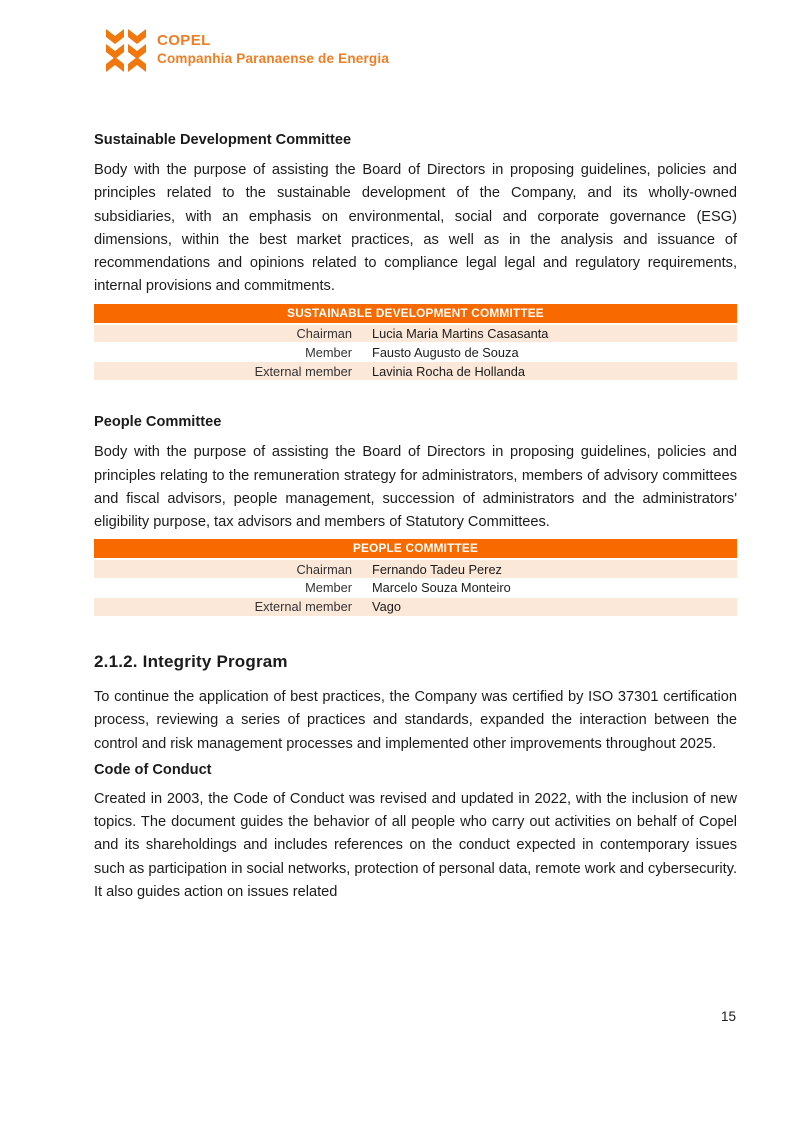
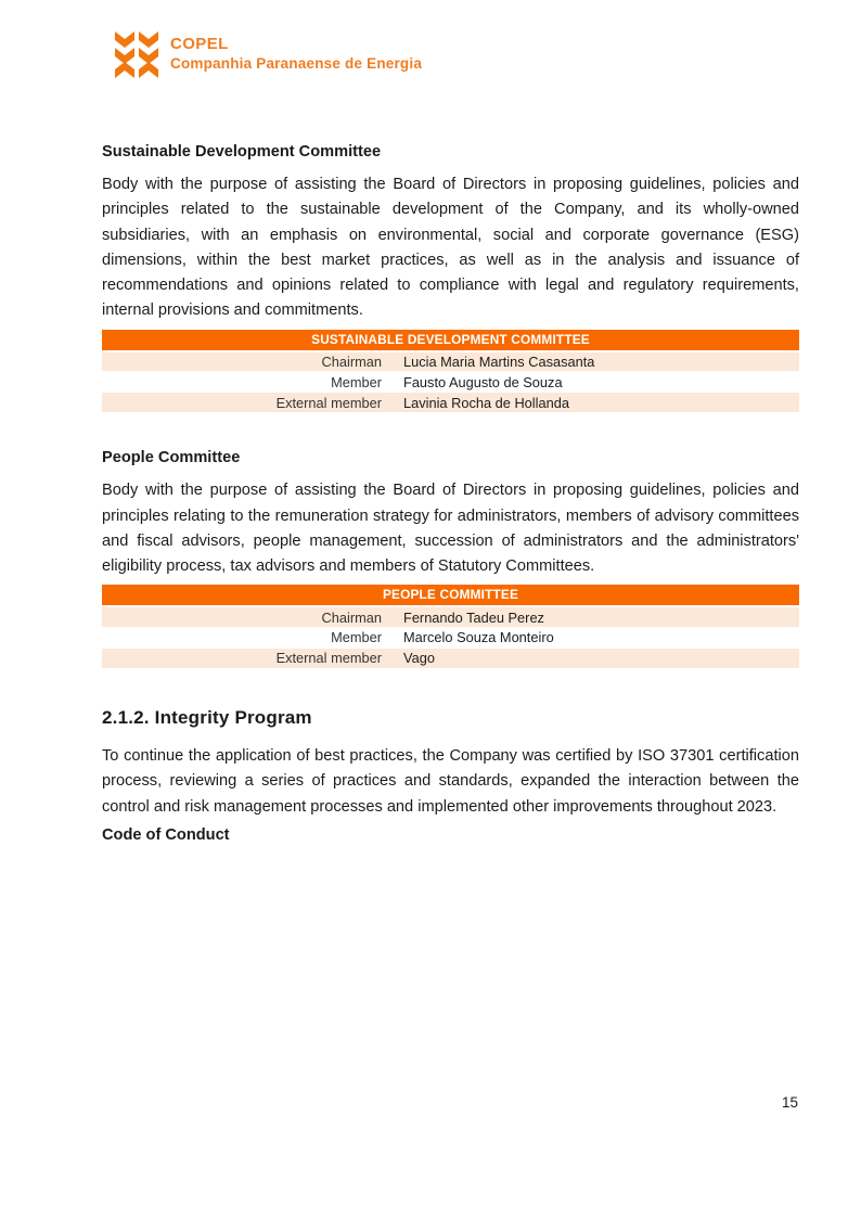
  COPEL
  Companhia Paranaense de Energia
  Sustainable Development Committee
- Body with the purpose of assisting the Board of Directors in proposing guidelines, policies and principles related to the sustainable development of the Company, and its wholly-owned subsidiaries, with an emphasis on environmental, social and corporate governance (ESG) dimensions, within the best market practices, as well as in the analysis and issuance of recommendations and opinions related to compliance legal legal and regulatory requirements, internal provisions and commitments.
+ Body with the purpose of assisting the Board of Directors in proposing guidelines, policies and principles related to the sustainable development of the Company, and its wholly-owned subsidiaries, with an emphasis on environmental, social and corporate governance (ESG) dimensions, within the best market practices, as well as in the analysis and issuance of recommendations and opinions related to compliance with legal and regulatory requirements, internal provisions and commitments.
  SUSTAINABLE DEVELOPMENT COMMITTEE
  Chairman	Lucia Maria Martins Casasanta
  Member	Fausto Augusto de Souza
  External member	Lavinia Rocha de Hollanda
  People Committee
- Body with the purpose of assisting the Board of Directors in proposing guidelines, policies and principles relating to the remuneration strategy for administrators, members of advisory committees and fiscal advisors, people management, succession of administrators and the administrators' eligibility purpose, tax advisors and members of Statutory Committees.
+ Body with the purpose of assisting the Board of Directors in proposing guidelines, policies and principles relating to the remuneration strategy for administrators, members of advisory committees and fiscal advisors, people management, succession of administrators and the administrators' eligibility process, tax advisors and members of Statutory Committees.
  PEOPLE COMMITTEE
  Chairman	Fernando Tadeu Perez
  Member	Marcelo Souza Monteiro
  External member	Vago
  2.1.2. Integrity Program
- To continue the application of best practices, the Company was certified by ISO 37301 certification process, reviewing a series of practices and standards, expanded the interaction between the control and risk management processes and implemented other improvements throughout 2025.
+ To continue the application of best practices, the Company was certified by ISO 37301 certification process, reviewing a series of practices and standards, expanded the interaction between the control and risk management processes and implemented other improvements throughout 2023.
  Code of Conduct
- Created in 2003, the Code of Conduct was revised and updated in 2022, with the inclusion of new topics. The document guides the behavior of all people who carry out activities on behalf of Copel and its shareholdings and includes references on the conduct expected in contemporary issues such as participation in social networks, protection of personal data, remote work and cybersecurity. It also guides action on issues related
  15
